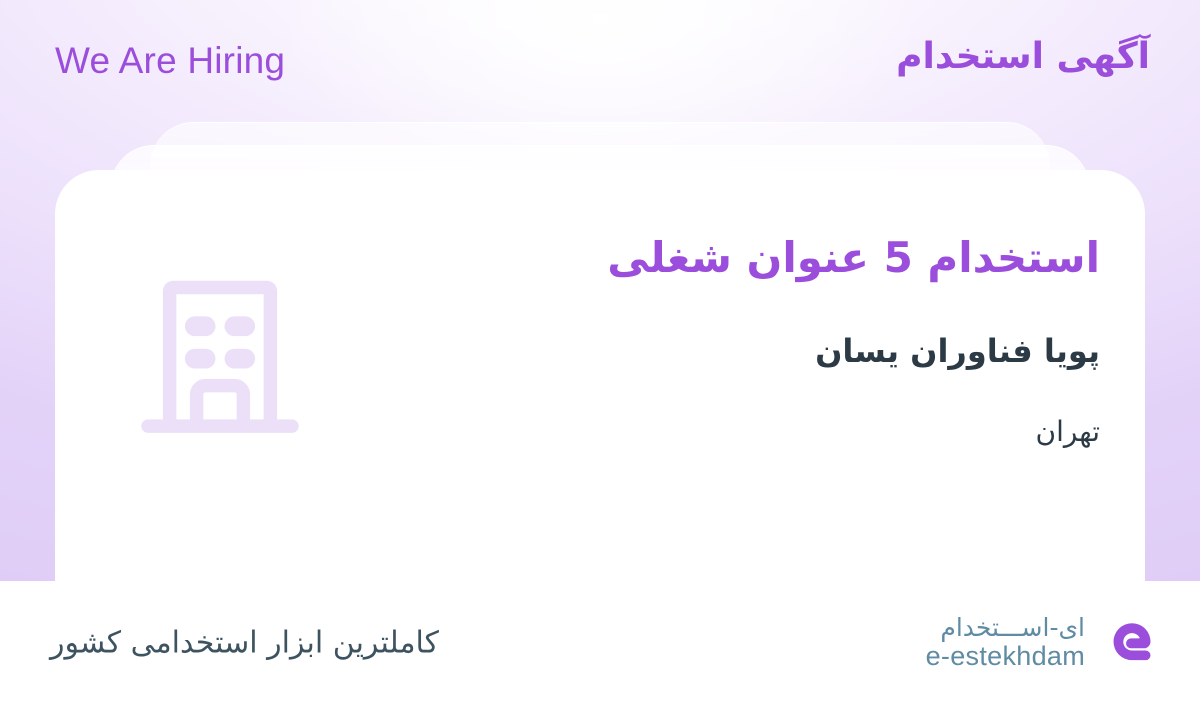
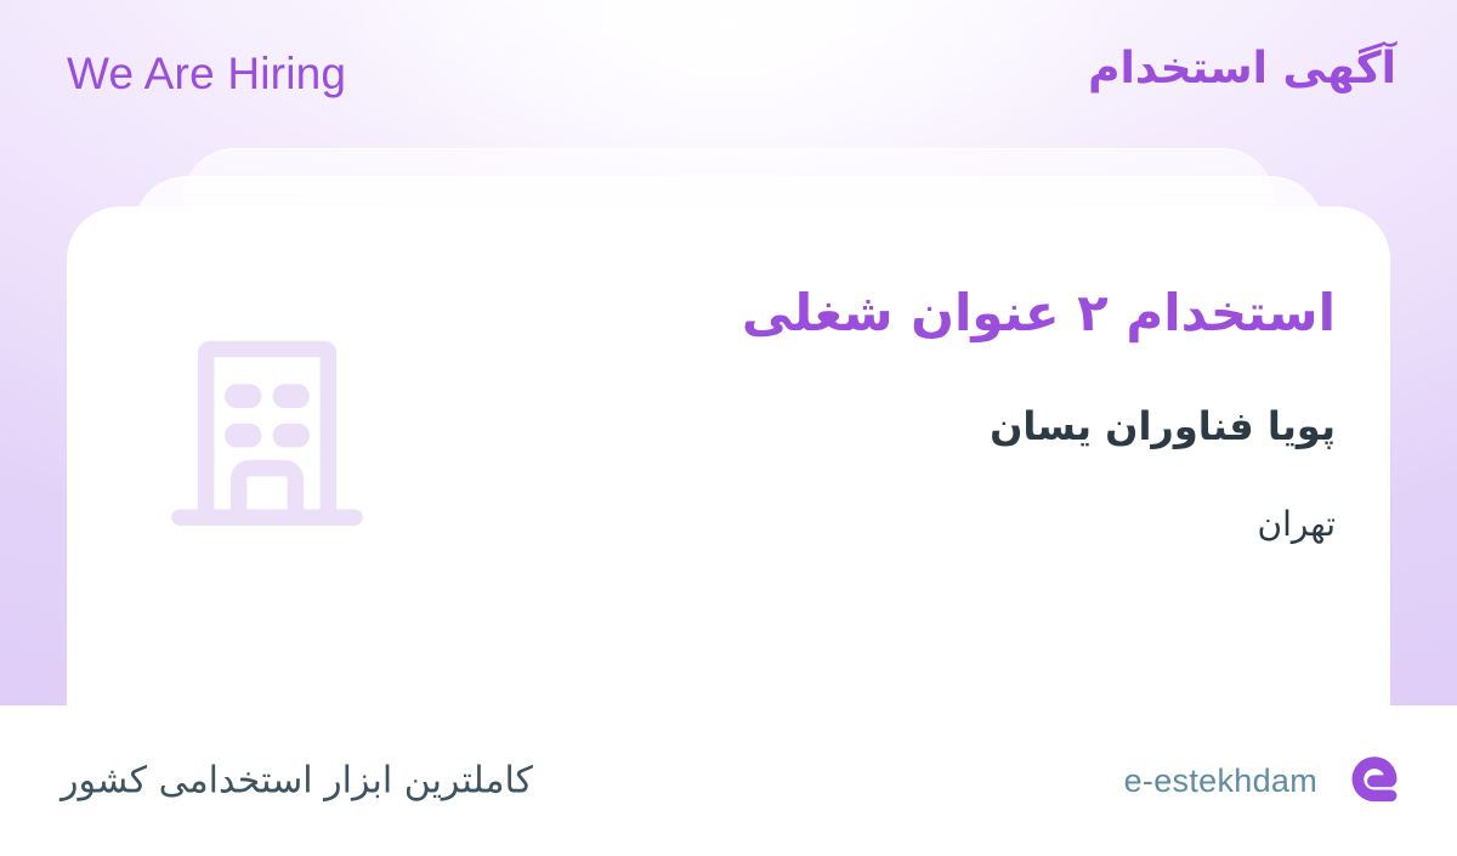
  We Are Hiring
  آگهی استخدام
- استخدام 5 عنوان شغلی
+ استخدام ۲ عنوان شغلی
  پویا فناوران یسان
  تهران
  کاملترین ابزار استخدامی کشور
- ای-اســـتخدام
  e-estekhdam
